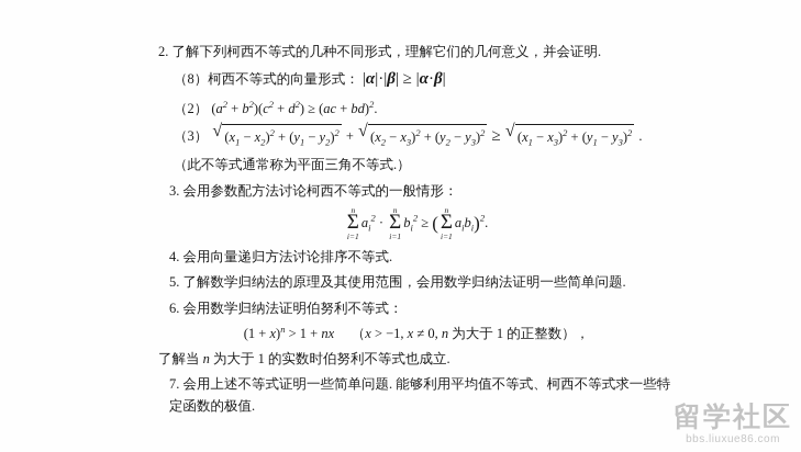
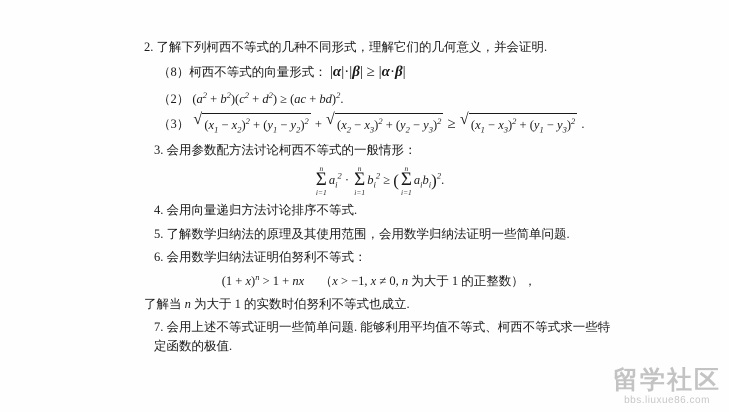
  2. 了解下列柯西不等式的几种不同形式，理解它们的几何意义，并会证明.
  （8）柯西不等式的向量形式： |α|·|β| ≥ |α·β|
  （2） (a2 + b2)(c2 + d2) ≥ (ac + bd)2.
  （3） (x1 − x2)2 + (y1 − y2)2 + (x2 − x3)2 + (y2 − y3)2 ≥ (x1 − x3)2 + (y1 − y3)2 .
- （此不等式通常称为平面三角不等式.）
  3. 会用参数配方法讨论柯西不等式的一般情形：
  n
  Σ
  i=1
  ai2 ·
  n
  Σ
  i=1
  bi2 ≥ (
  n
  Σ
  i=1
  aibi)2.
  4. 会用向量递归方法讨论排序不等式.
  5. 了解数学归纳法的原理及其使用范围，会用数学归纳法证明一些简单问题.
  6. 会用数学归纳法证明伯努利不等式：
  (1 + x)n > 1 + nx （x > −1, x ≠ 0, n 为大于 1 的正整数），
  了解当 n 为大于 1 的实数时伯努利不等式也成立.
  7. 会用上述不等式证明一些简单问题. 能够利用平均值不等式、柯西不等式求一些特定函数的极值.
  留学社区
  bbs.liuxue86.com
